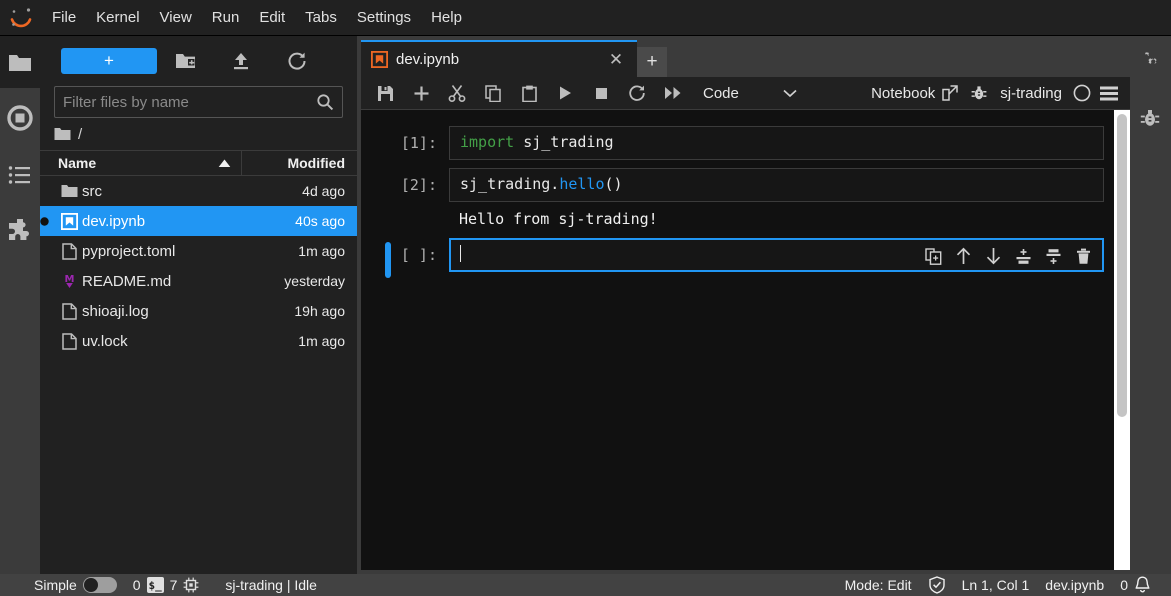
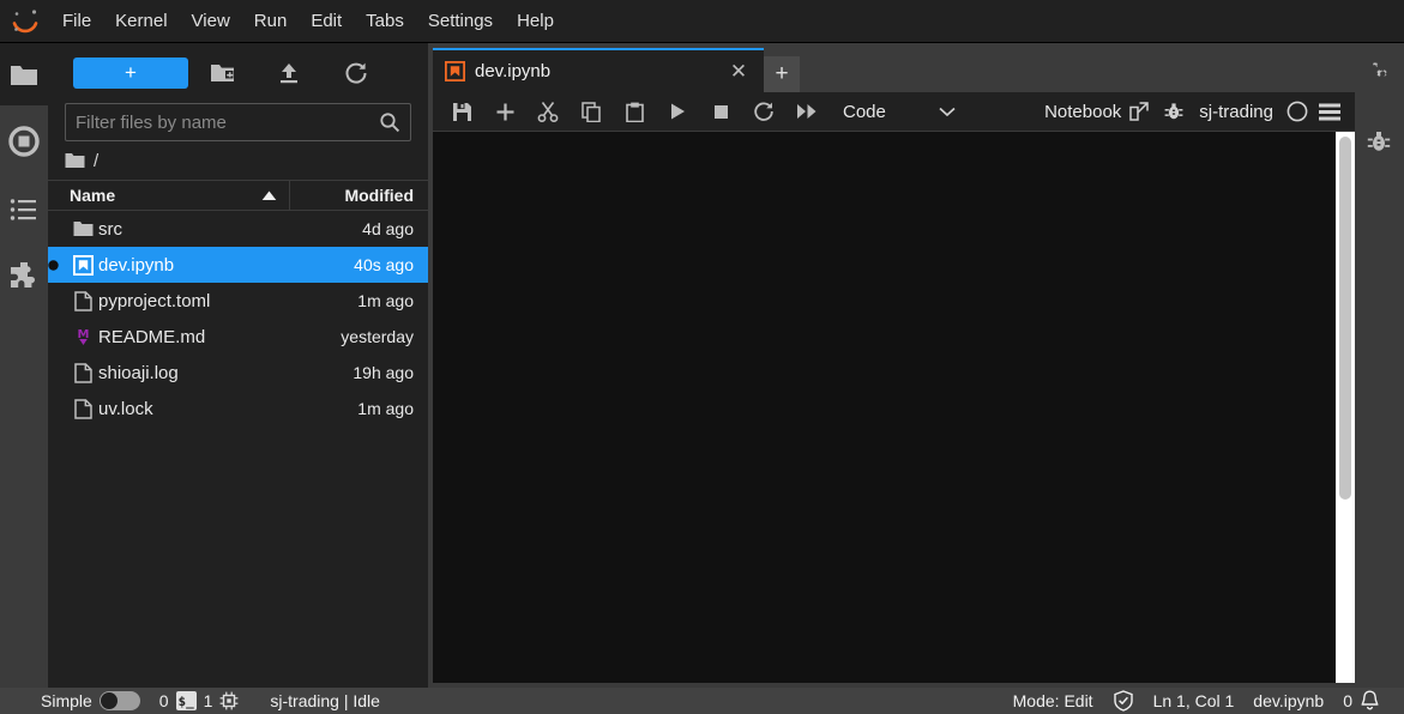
  File
  Kernel
  View
  Run
  Edit
  Tabs
  Settings
  Help
  +
  Filter files by name
  /
  Name
  Modified
  src
  4d ago
  dev.ipynb
  40s ago
  pyproject.toml
  1m ago
  M
  README.md
  yesterday
  shioaji.log
  19h ago
  uv.lock
  1m ago
  dev.ipynb
  ✕
  +
  Code
  Notebook
  sj-trading
- [1]:
- import sj_trading
- [2]:
- sj_trading.hello()
- Hello from sj-trading!
- [ ]:
  Simple
  0
  $_
- 7
+ 1
  sj-trading | Idle
  Mode: Edit
  Ln 1, Col 1
  dev.ipynb
  0
